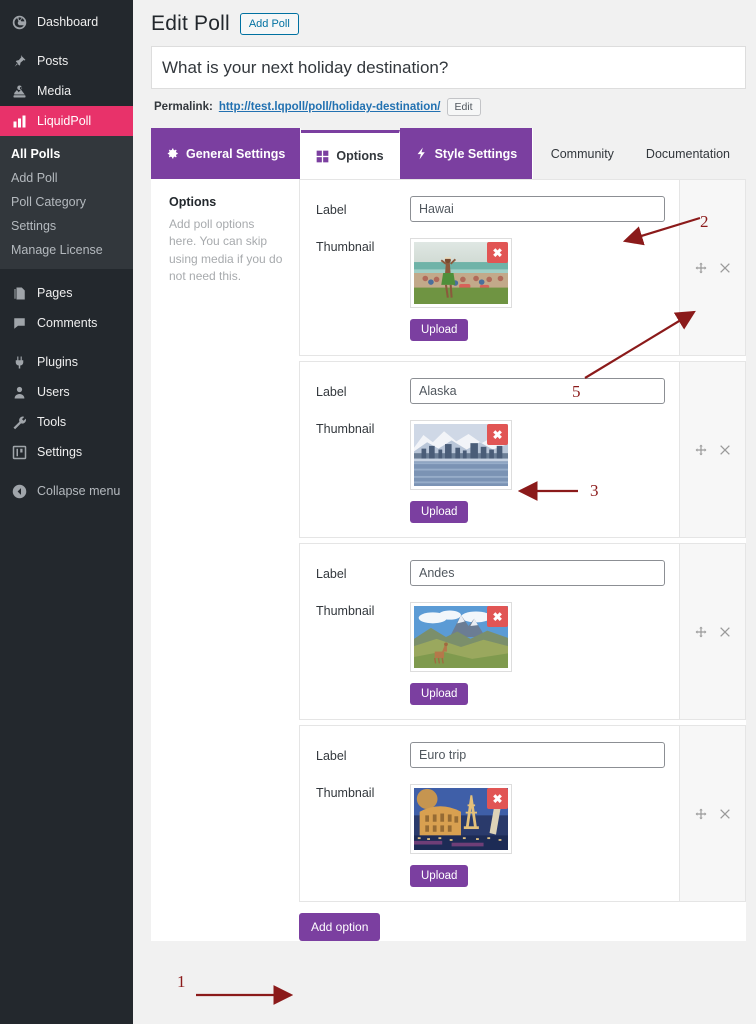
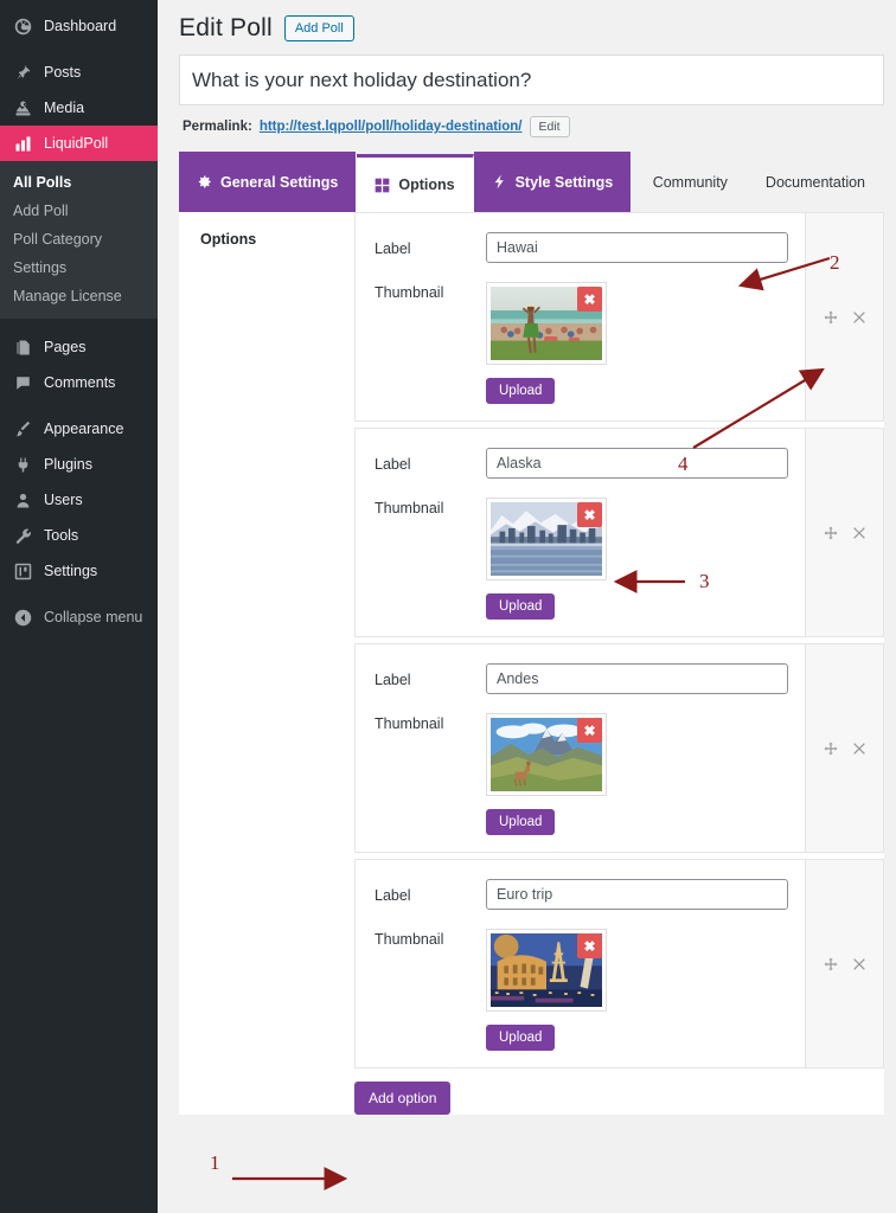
  Dashboard
  Posts
  Media
  LiquidPoll
  All Polls
  Add Poll
  Poll Category
  Settings
  Manage License
  Pages
  Comments
+ Appearance
  Plugins
  Users
  Tools
  Settings
  Collapse menu
  Edit Poll
  Add Poll
  What is your next holiday destination?
  Permalink:
  http://test.lqpoll/poll/holiday-destination/
  Edit
  General Settings
  Options
  Style Settings
  Community
  Documentation
  Options
- Add poll options here. You can skip using media if you do not need this.
  Label
  Hawai
  Thumbnail
  ✖
  Upload
  Label
  Alaska
  Thumbnail
  ✖
  Upload
  Label
  Andes
  Thumbnail
  ✖
  Upload
  Label
  Euro trip
  Thumbnail
  ✖
  Upload
  Add option
  2
- 5
+ 4
  3
  1
